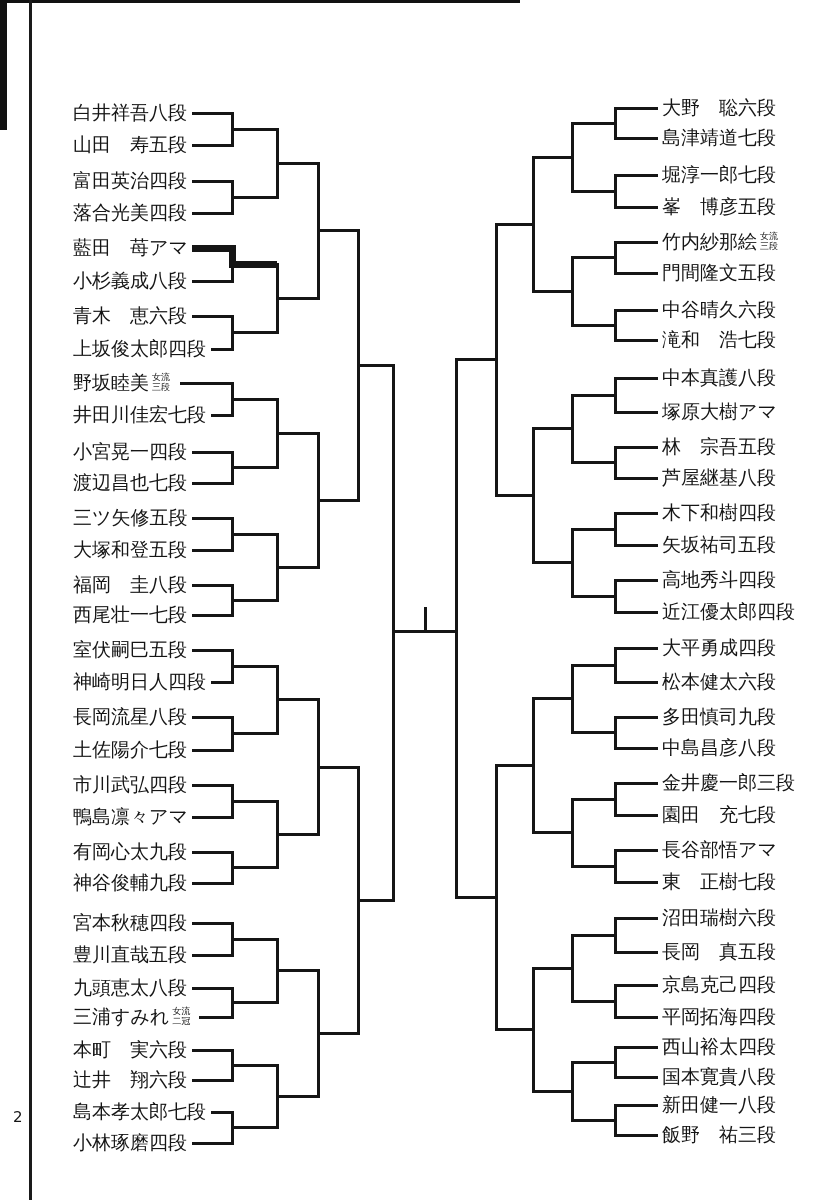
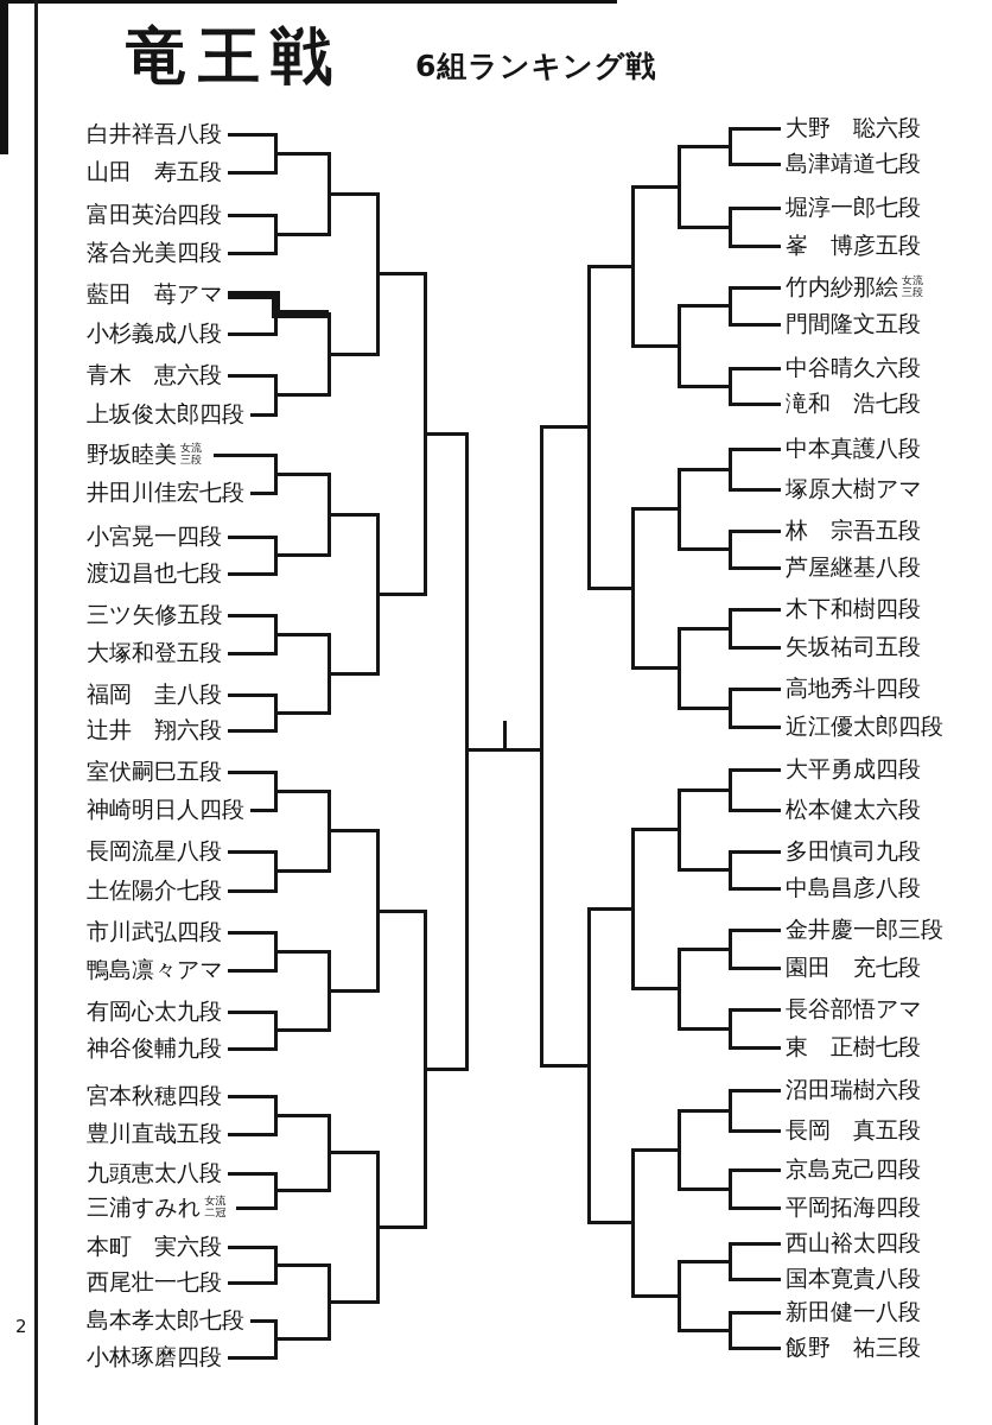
+ 竜王戦
+ 6組ランキング戦
  2
  白井祥吾八段
  山田 寿五段
  富田英治四段
  落合光美四段
  藍田 苺アマ
  小杉義成八段
  青木 恵六段
  上坂俊太郎四段
  野坂睦美
  女流
  三段
  井田川佳宏七段
  小宮晃一四段
  渡辺昌也七段
  三ツ矢修五段
  大塚和登五段
  福岡 圭八段
- 西尾壮一七段
+ 辻井 翔六段
  室伏嗣巳五段
  神崎明日人四段
  長岡流星八段
  土佐陽介七段
  市川武弘四段
  鴨島凛々アマ
  有岡心太九段
  神谷俊輔九段
  宮本秋穂四段
  豊川直哉五段
  九頭恵太八段
  三浦すみれ
  女流
  二冠
  本町 実六段
- 辻井 翔六段
+ 西尾壮一七段
  島本孝太郎七段
  小林琢磨四段
  大野 聡六段
  島津靖道七段
  堀淳一郎七段
  峯 博彦五段
  竹内紗那絵
  女流
  三段
  門間隆文五段
  中谷晴久六段
  滝和 浩七段
  中本真護八段
  塚原大樹アマ
  林 宗吾五段
  芦屋継基八段
  木下和樹四段
  矢坂祐司五段
  高地秀斗四段
  近江優太郎四段
  大平勇成四段
  松本健太六段
  多田慎司九段
  中島昌彦八段
  金井慶一郎三段
  園田 充七段
  長谷部悟アマ
  東 正樹七段
  沼田瑞樹六段
  長岡 真五段
  京島克己四段
  平岡拓海四段
  西山裕太四段
  国本寛貴八段
  新田健一八段
  飯野 祐三段
